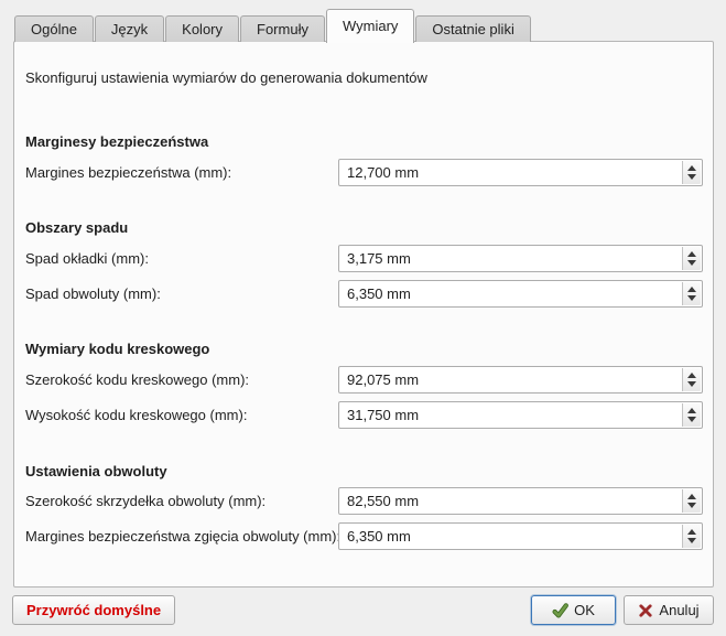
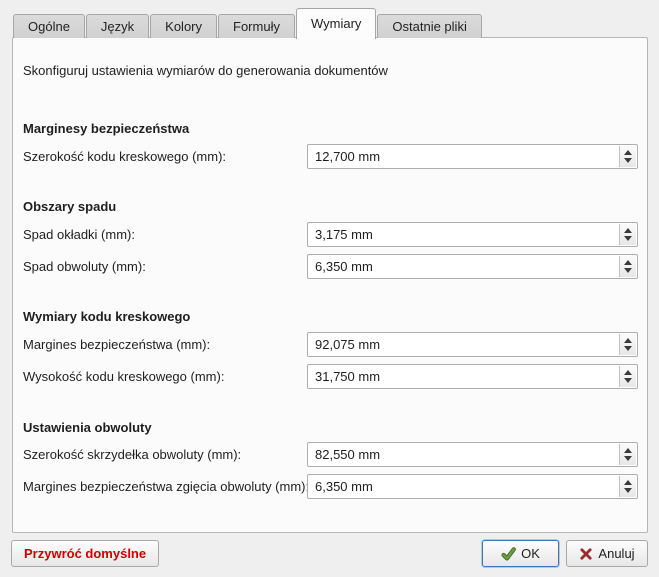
  Ogólne
  Język
  Kolory
  Formuły
  Wymiary
  Ostatnie pliki
  Skonfiguruj ustawienia wymiarów do generowania dokumentów
  Marginesy bezpieczeństwa
- Margines bezpieczeństwa (mm):
+ Szerokość kodu kreskowego (mm):
  12,700 mm
  Obszary spadu
  Spad okładki (mm):
  3,175 mm
  Spad obwoluty (mm):
  6,350 mm
  Wymiary kodu kreskowego
- Szerokość kodu kreskowego (mm):
+ Margines bezpieczeństwa (mm):
  92,075 mm
  Wysokość kodu kreskowego (mm):
  31,750 mm
  Ustawienia obwoluty
  Szerokość skrzydełka obwoluty (mm):
  82,550 mm
  Margines bezpieczeństwa zgięcia obwoluty (mm)
  6,350 mm
  Przywróć domyślne
  OK
  Anuluj
